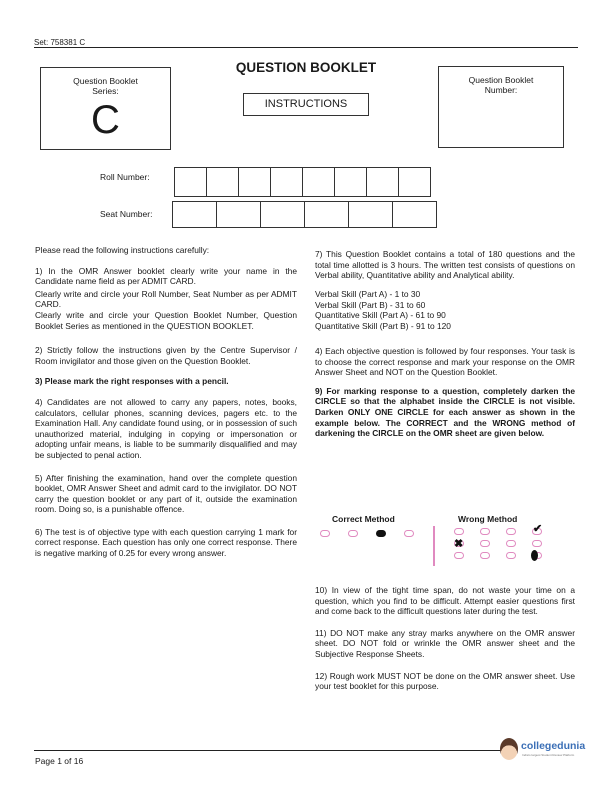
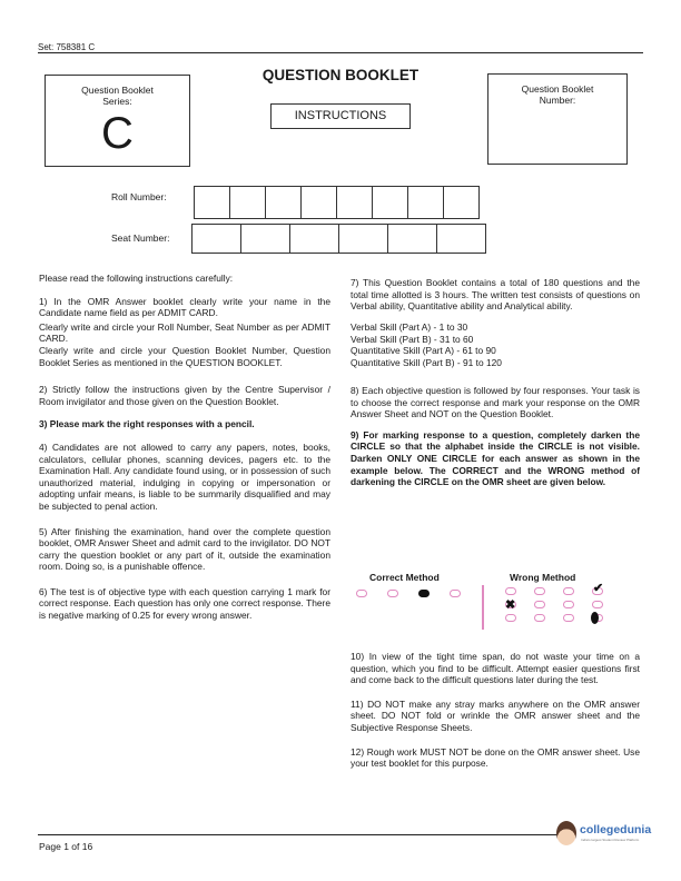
  Set: 758381 C
  Question Booklet
  Series:
  C
  QUESTION BOOKLET
  INSTRUCTIONS
  Question Booklet
  Number:
  Roll Number:
  Seat Number:
  Please read the following instructions carefully:
  1) In the OMR Answer booklet clearly write your name in the Candidate name field as per ADMIT CARD.
  Clearly write and circle your Roll Number, Seat Number as per ADMIT CARD.
  Clearly write and circle your Question Booklet Number, Question Booklet Series as mentioned in the QUESTION BOOKLET.
  2) Strictly follow the instructions given by the Centre Supervisor / Room invigilator and those given on the Question Booklet.
  3) Please mark the right responses with a pencil.
  4) Candidates are not allowed to carry any papers, notes, books, calculators, cellular phones, scanning devices, pagers etc. to the Examination Hall. Any candidate found using, or in possession of such unauthorized material, indulging in copying or impersonation or adopting unfair means, is liable to be summarily disqualified and may be subjected to penal action.
  5) After finishing the examination, hand over the complete question booklet, OMR Answer Sheet and admit card to the invigilator. DO NOT carry the question booklet or any part of it, outside the examination room. Doing so, is a punishable offence.
  6) The test is of objective type with each question carrying 1 mark for correct response. Each question has only one correct response. There is negative marking of 0.25 for every wrong answer.
  7) This Question Booklet contains a total of 180 questions and the total time allotted is 3 hours. The written test consists of questions on Verbal ability, Quantitative ability and Analytical ability.
  Verbal Skill (Part A) - 1 to 30
  Verbal Skill (Part B) - 31 to 60
  Quantitative Skill (Part A) - 61 to 90
  Quantitative Skill (Part B) - 91 to 120
- 4) Each objective question is followed by four responses. Your task is to choose the correct response and mark your response on the OMR Answer Sheet and NOT on the Question Booklet.
+ 8) Each objective question is followed by four responses. Your task is to choose the correct response and mark your response on the OMR Answer Sheet and NOT on the Question Booklet.
  9) For marking response to a question, completely darken the CIRCLE so that the alphabet inside the CIRCLE is not visible. Darken ONLY ONE CIRCLE for each answer as shown in the example below. The CORRECT and the WRONG method of darkening the CIRCLE on the OMR sheet are given below.
  Correct Method
  Wrong Method
  ✔
  ✖
  10) In view of the tight time span, do not waste your time on a question, which you find to be difficult. Attempt easier questions first and come back to the difficult questions later during the test.
  11) DO NOT make any stray marks anywhere on the OMR answer sheet. DO NOT fold or wrinkle the OMR answer sheet and the Subjective Response Sheets.
  12) Rough work MUST NOT be done on the OMR answer sheet. Use your test booklet for this purpose.
  Page 1 of 16
  collegedunia
